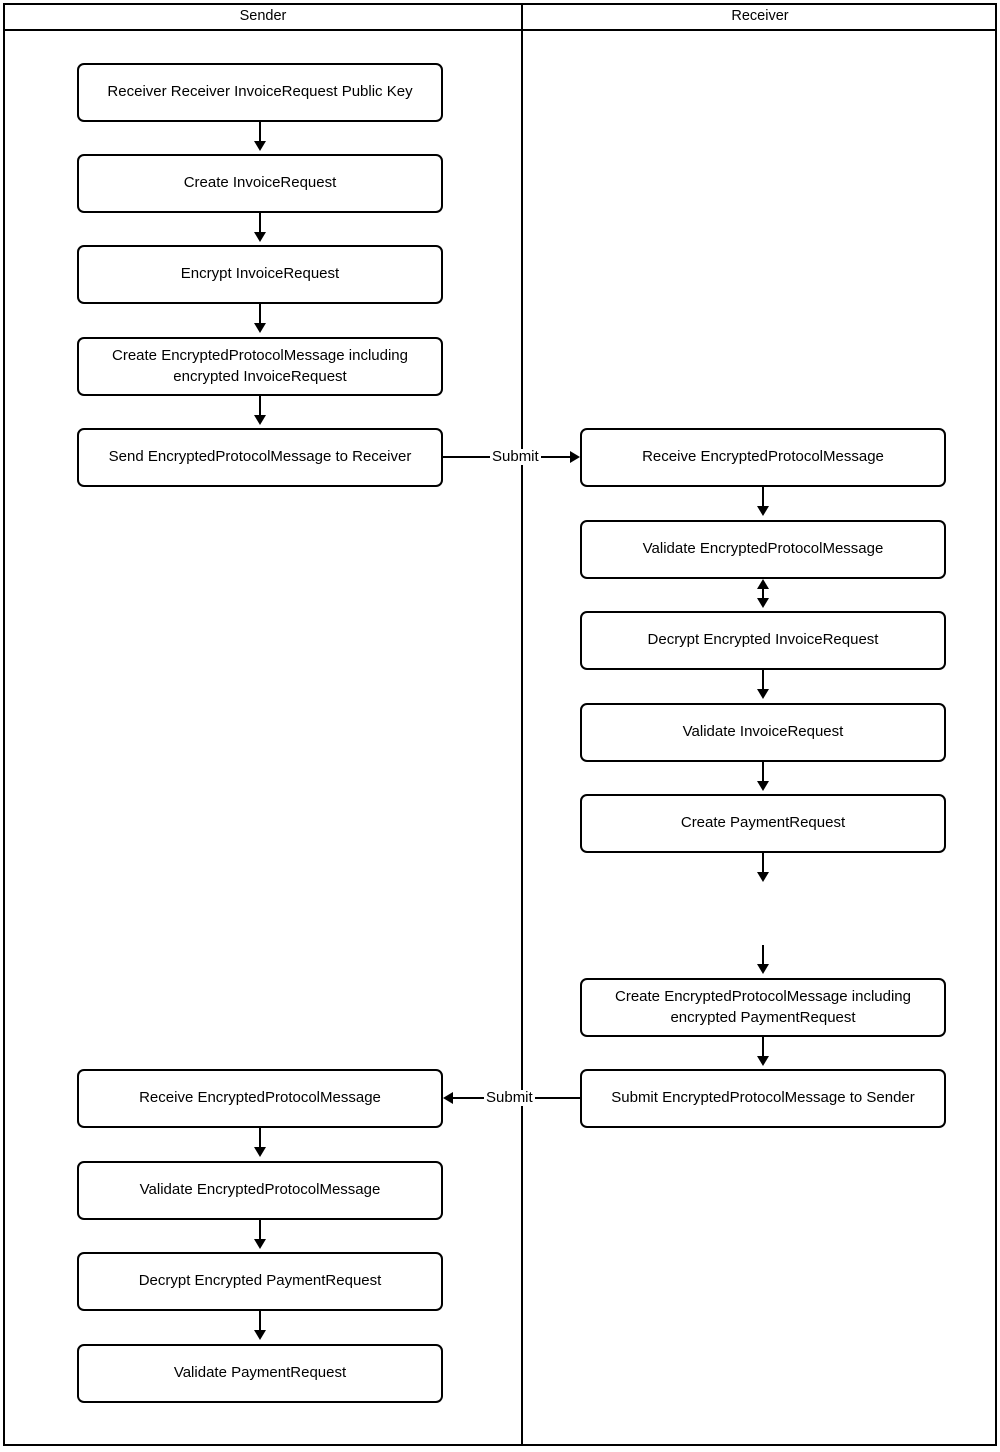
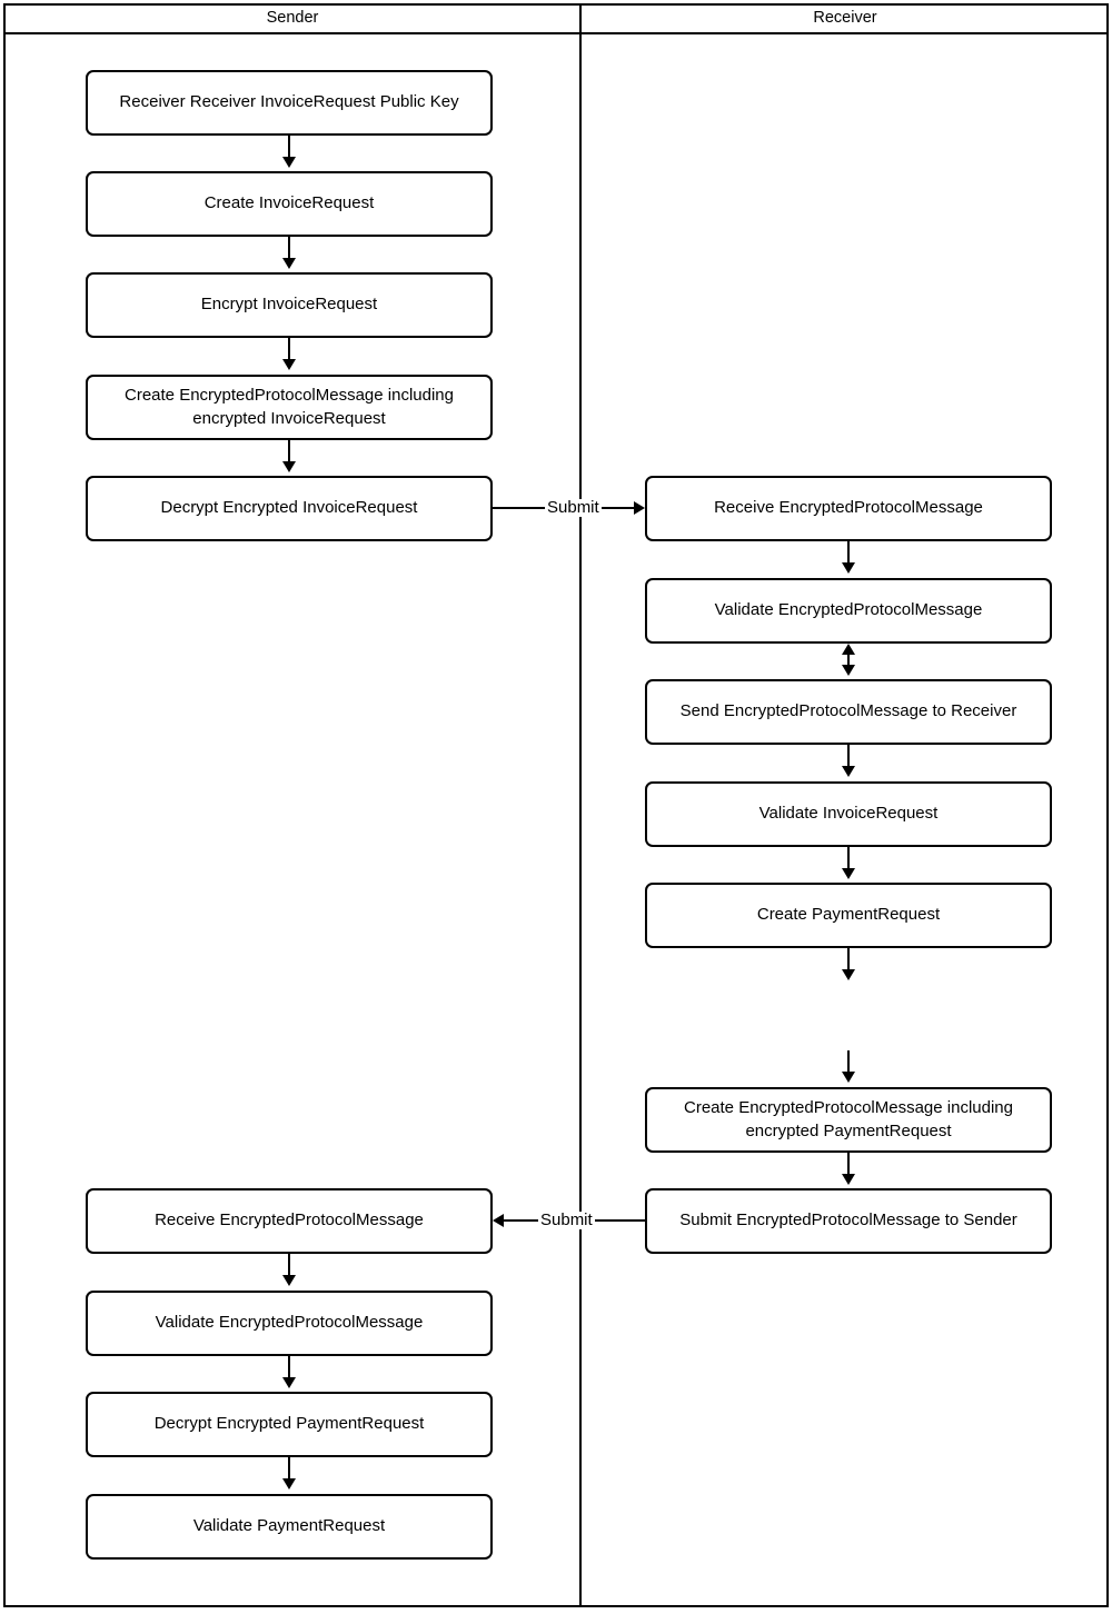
  Sender
  Receiver
  Receiver Receiver InvoiceRequest Public Key
  Create InvoiceRequest
  Encrypt InvoiceRequest
  Create EncryptedProtocolMessage including
  encrypted InvoiceRequest
- Send EncryptedProtocolMessage to Receiver
+ Decrypt Encrypted InvoiceRequest
  Submit
  Receive EncryptedProtocolMessage
  Validate EncryptedProtocolMessage
- Decrypt Encrypted InvoiceRequest
+ Send EncryptedProtocolMessage to Receiver
  Validate InvoiceRequest
  Create PaymentRequest
  Create EncryptedProtocolMessage including
  encrypted PaymentRequest
  Submit EncryptedProtocolMessage to Sender
  Submit
  Receive EncryptedProtocolMessage
  Validate EncryptedProtocolMessage
  Decrypt Encrypted PaymentRequest
  Validate PaymentRequest
